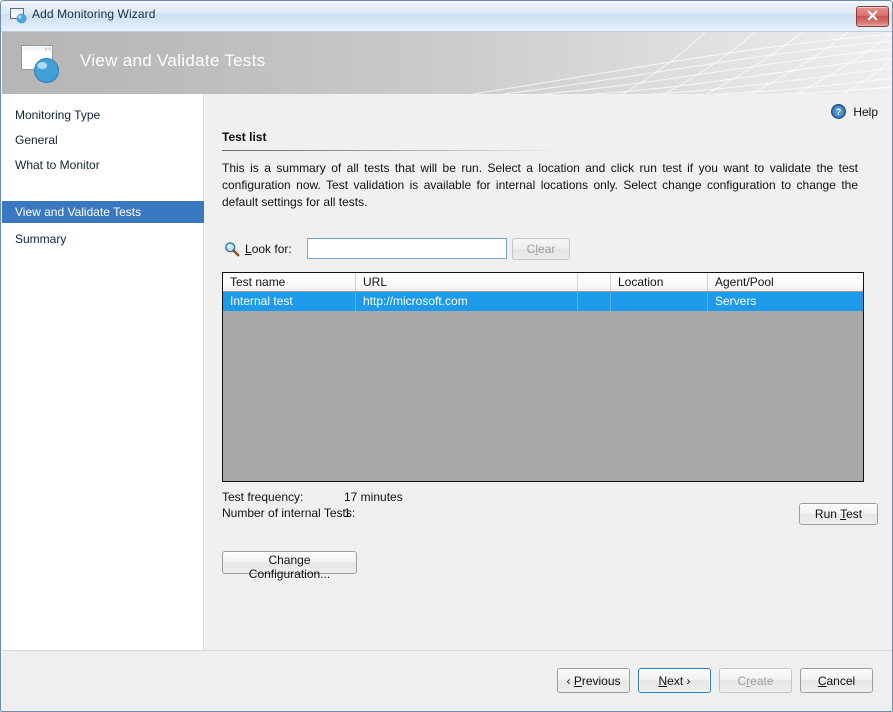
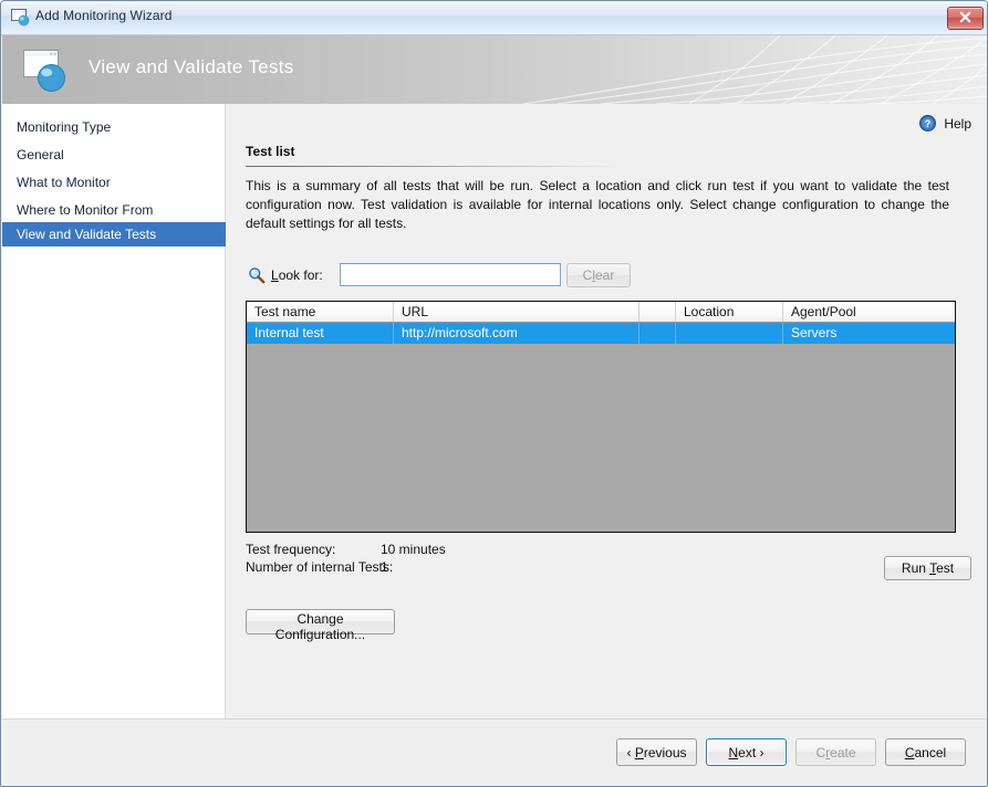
  Add Monitoring Wizard
  View and Validate Tests
  Monitoring Type
  General
  What to Monitor
+ Where to Monitor From
  View and Validate Tests
- Summary
  ?
  Help
  Test list
  This is a summary of all tests that will be run. Select a location and click run test if you want to validate the test configuration now. Test validation is available for internal locations only. Select change configuration to change the default settings for all tests.
  Look for:
  Clear
  Test name
  URL
  Location
  Agent/Pool
  Internal test
  http://microsoft.com
  Servers
  Test frequency:
- 17 minutes
+ 10 minutes
  Number of internal Tests:
  1
  Run Test
  Change Configuration...
  ‹ Previous
  Next ›
  Create
  Cancel
